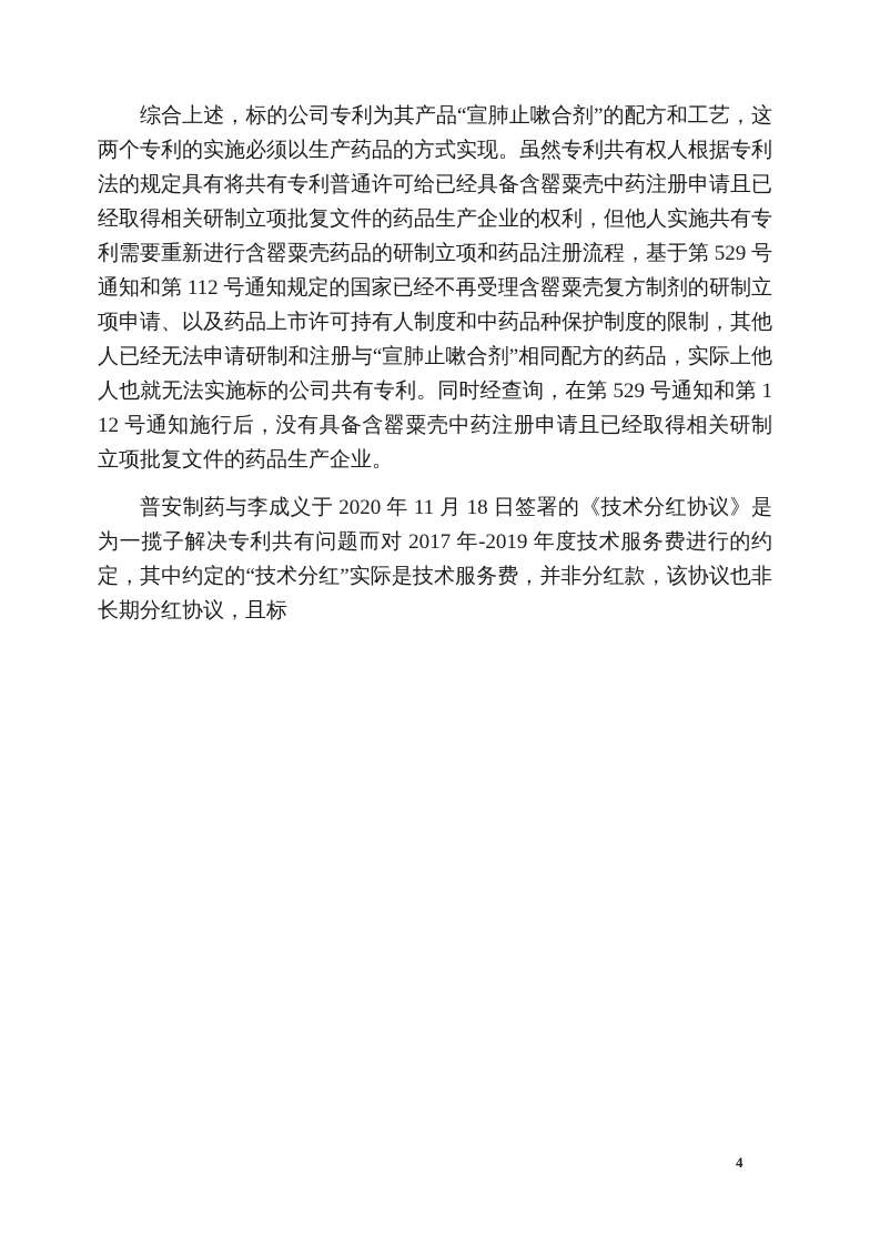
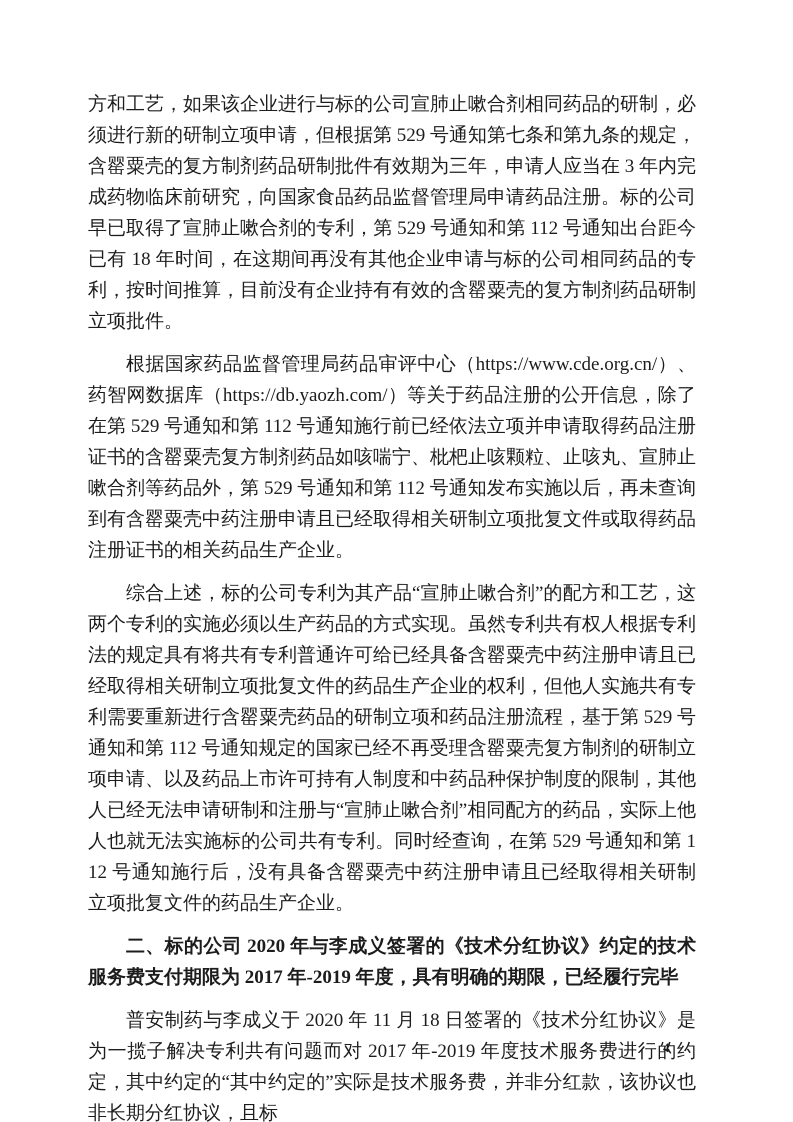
+ 方和工艺，如果该企业进行与标的公司宣肺止嗽合剂相同药品的研制，必须进行新的研制立项申请，但根据第 529 号通知第七条和第九条的规定，含罂粟壳的复方制剂药品研制批件有效期为三年，申请人应当在 3 年内完成药物临床前研究，向国家食品药品监督管理局申请药品注册。标的公司早已取得了宣肺止嗽合剂的专利，第 529 号通知和第 112 号通知出台距今已有 18 年时间，在这期间再没有其他企业申请与标的公司相同药品的专利，按时间推算，目前没有企业持有有效的含罂粟壳的复方制剂药品研制立项批件。
+ 根据国家药品监督管理局药品审评中心（https://www.cde.org.cn/）、药智网数据库（https://db.yaozh.com/）等关于药品注册的公开信息，除了在第 529 号通知和第 112 号通知施行前已经依法立项并申请取得药品注册证书的含罂粟壳复方制剂药品如咳喘宁、枇杷止咳颗粒、止咳丸、宣肺止嗽合剂等药品外，第 529 号通知和第 112 号通知发布实施以后，再未查询到有含罂粟壳中药注册申请且已经取得相关研制立项批复文件或取得药品注册证书的相关药品生产企业。
  综合上述，标的公司专利为其产品“宣肺止嗽合剂”的配方和工艺，这两个专利的实施必须以生产药品的方式实现。虽然专利共有权人根据专利法的规定具有将共有专利普通许可给已经具备含罂粟壳中药注册申请且已经取得相关研制立项批复文件的药品生产企业的权利，但他人实施共有专利需要重新进行含罂粟壳药品的研制立项和药品注册流程，基于第 529 号通知和第 112 号通知规定的国家已经不再受理含罂粟壳复方制剂的研制立项申请、以及药品上市许可持有人制度和中药品种保护制度的限制，其他人已经无法申请研制和注册与“宣肺止嗽合剂”相同配方的药品，实际上他人也就无法实施标的公司共有专利。同时经查询，在第 529 号通知和第 112 号通知施行后，没有具备含罂粟壳中药注册申请且已经取得相关研制立项批复文件的药品生产企业。
+ 二、标的公司 2020 年与李成义签署的《技术分红协议》约定的技术服务费支付期限为 2017 年-2019 年度，具有明确的期限，已经履行完毕
- 普安制药与李成义于 2020 年 11 月 18 日签署的《技术分红协议》是为一揽子解决专利共有问题而对 2017 年-2019 年度技术服务费进行的约定，其中约定的“技术分红”实际是技术服务费，并非分红款，该协议也非长期分红协议，且标
+ 普安制药与李成义于 2020 年 11 月 18 日签署的《技术分红协议》是为一揽子解决专利共有问题而对 2017 年-2019 年度技术服务费进行的约定，其中约定的“其中约定的”实际是技术服务费，并非分红款，该协议也非长期分红协议，且标
  4
